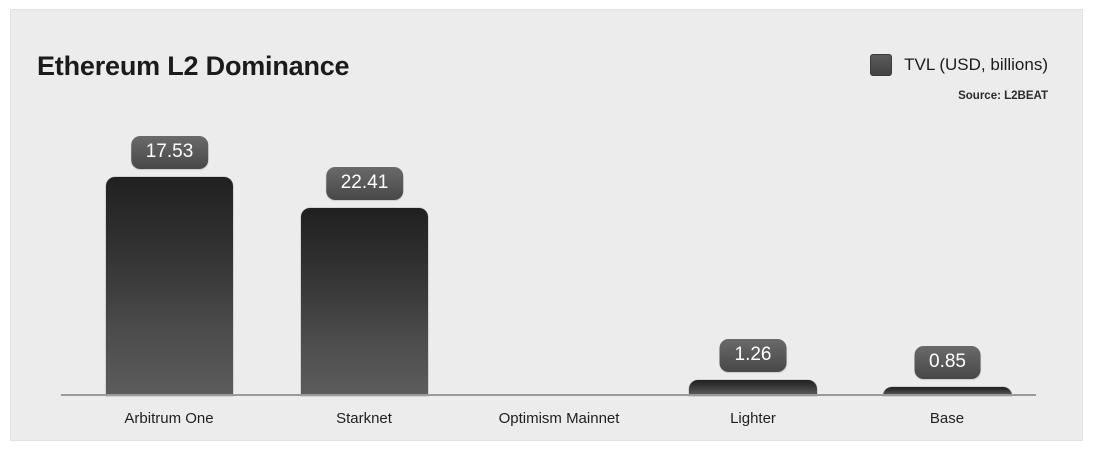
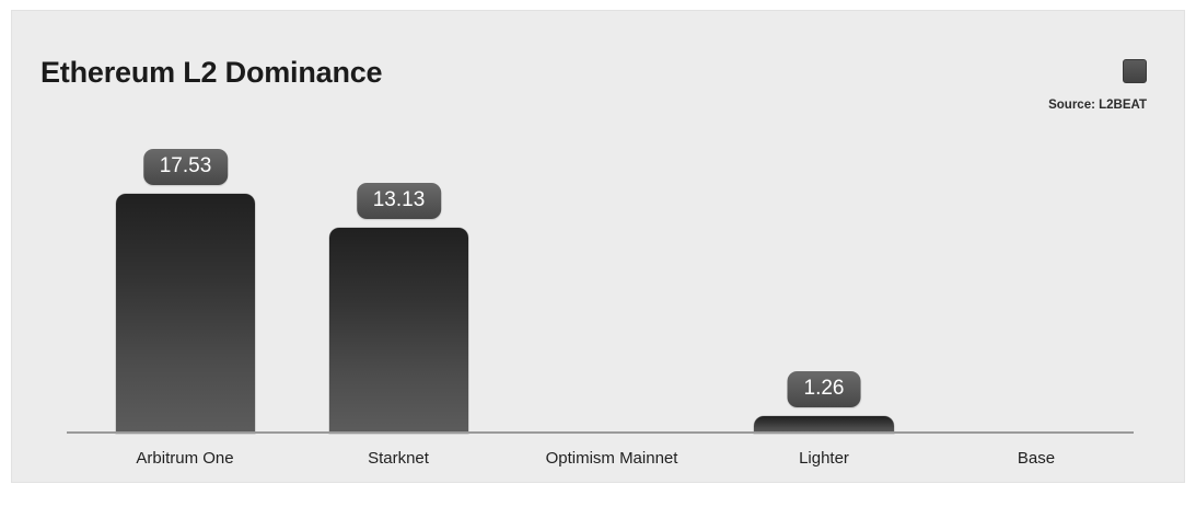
  Ethereum L2 Dominance
- TVL (USD, billions)
  Source: L2BEAT
  17.53
- 22.41
+ 13.13
  1.26
- 0.85
  Arbitrum One
  Starknet
  Optimism Mainnet
  Lighter
  Base
